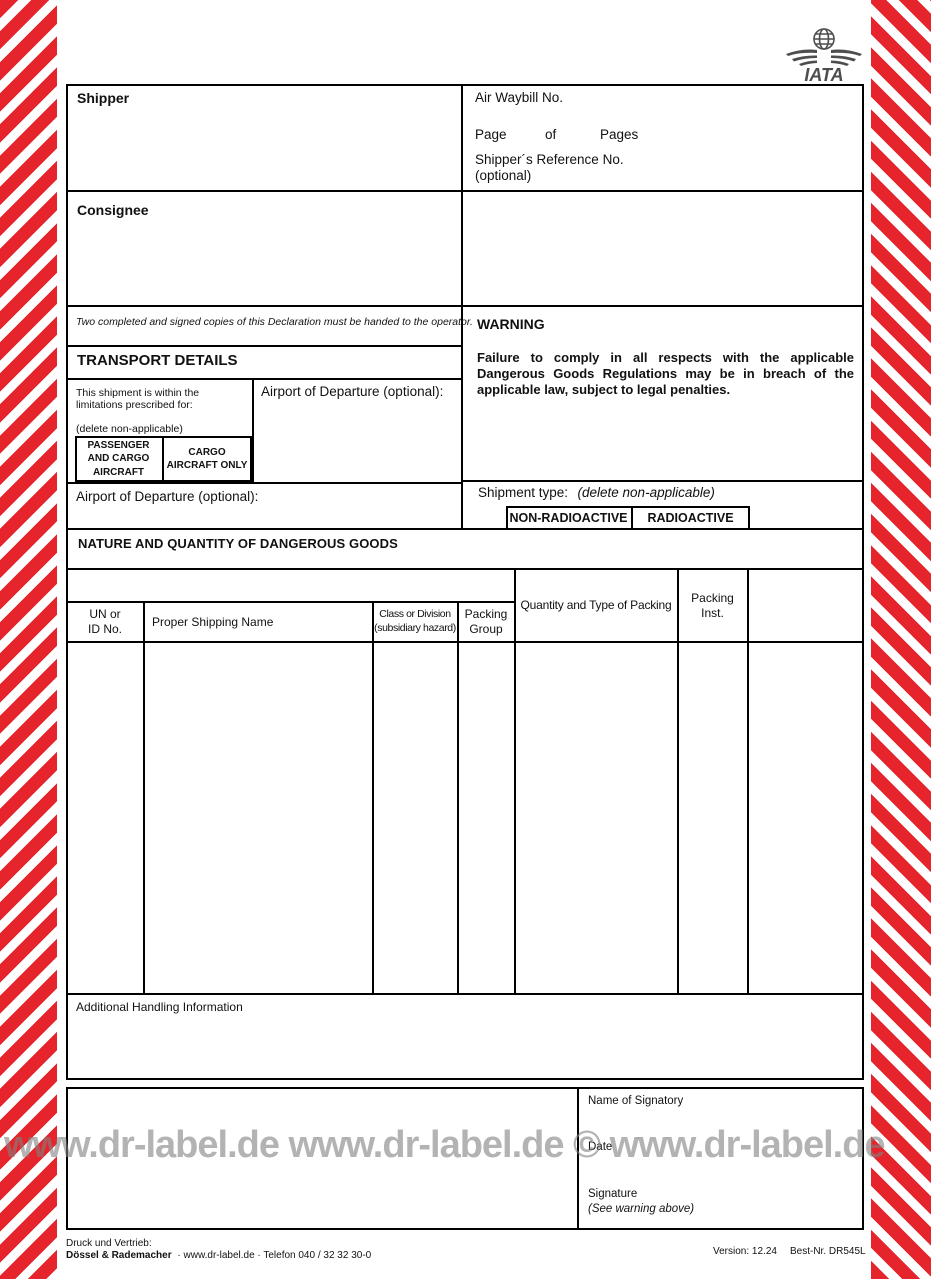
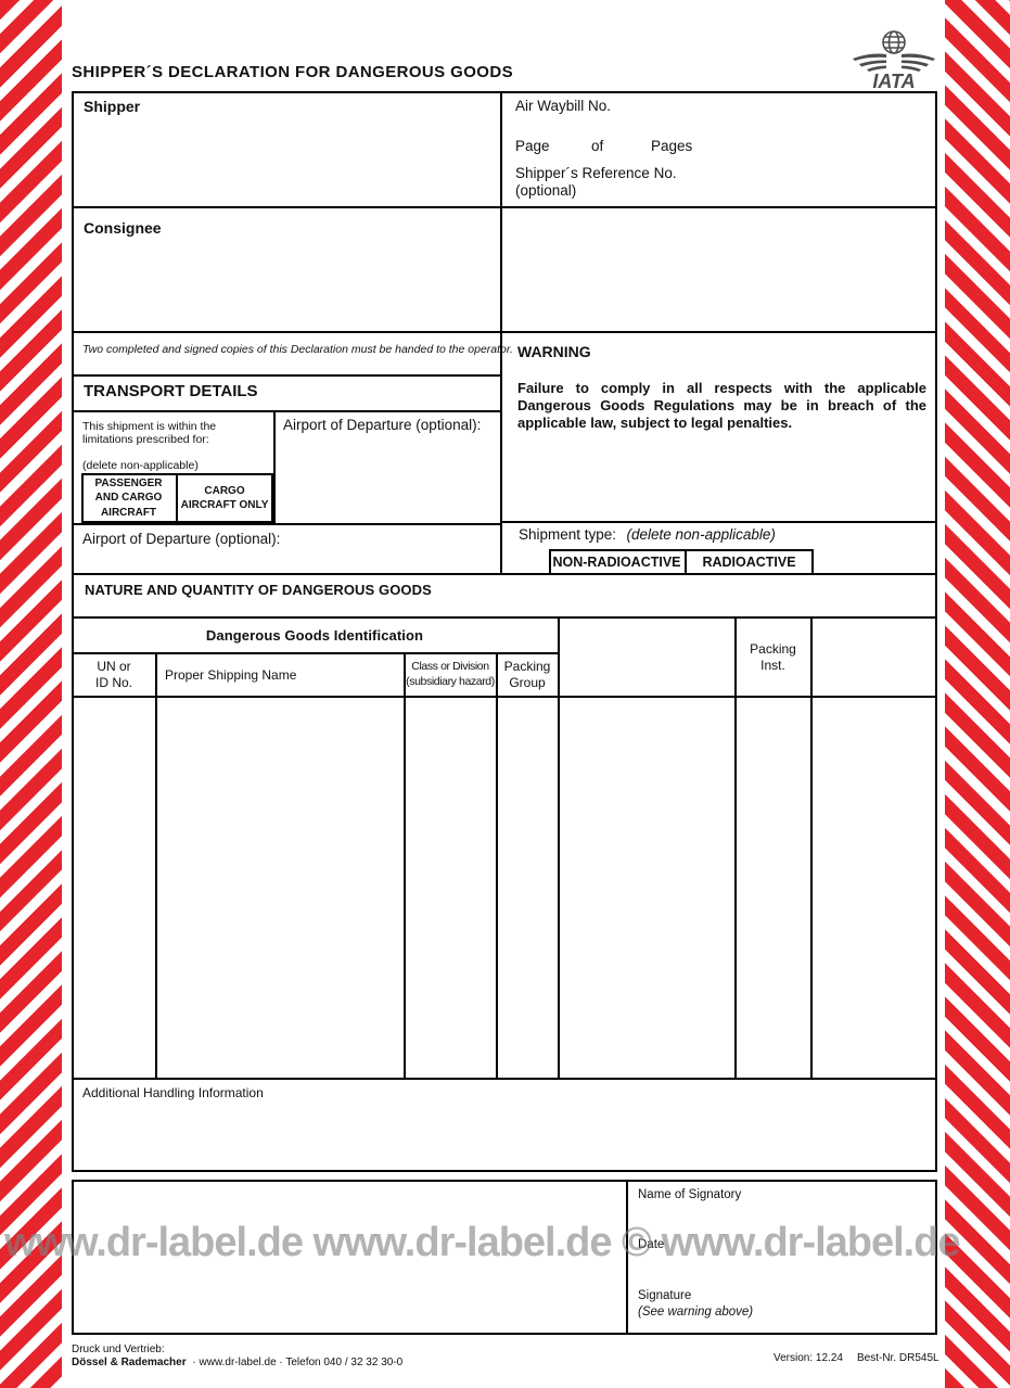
+ SHIPPER´S DECLARATION FOR DANGEROUS GOODS
  IATA
  Shipper
  Air Waybill No.
  Page
  of
  Pages
  Shipper´s Reference No.
  (optional)
  Consignee
  Two completed and signed copies of this Declaration must be handed to the operator.
  TRANSPORT DETAILS
  This shipment is within the limitations prescribed for:
  (delete non-applicable)
  PASSENGER AND CARGO AIRCRAFT
  CARGO AIRCRAFT ONLY
  Airport of Departure (optional):
  Airport of Departure (optional):
  WARNING
  Failure to comply in all respects with the applicable Dangerous Goods Regulations may be in breach of the applicable law, subject to legal penalties.
  Shipment type: (delete non-applicable)
  NON-RADIOACTIVE
  RADIOACTIVE
  NATURE AND QUANTITY OF DANGEROUS GOODS
+ Dangerous Goods Identification
  UN or
  ID No.
  Proper Shipping Name
  Class or Division
  (subsidiary hazard)
  Packing
  Group
- Quantity and Type of Packing
  Packing
  Inst.
  Additional Handling Information
  Name of Signatory
  Date
  Signature
  (See warning above)
  www.dr-label.de www.dr-label.de © www.dr-label.de
  Druck und Vertrieb:
  Dössel & Rademacher · www.dr-label.de · Telefon 040 / 32 32 30-0
  Version: 12.24
  Best-Nr. DR545L
